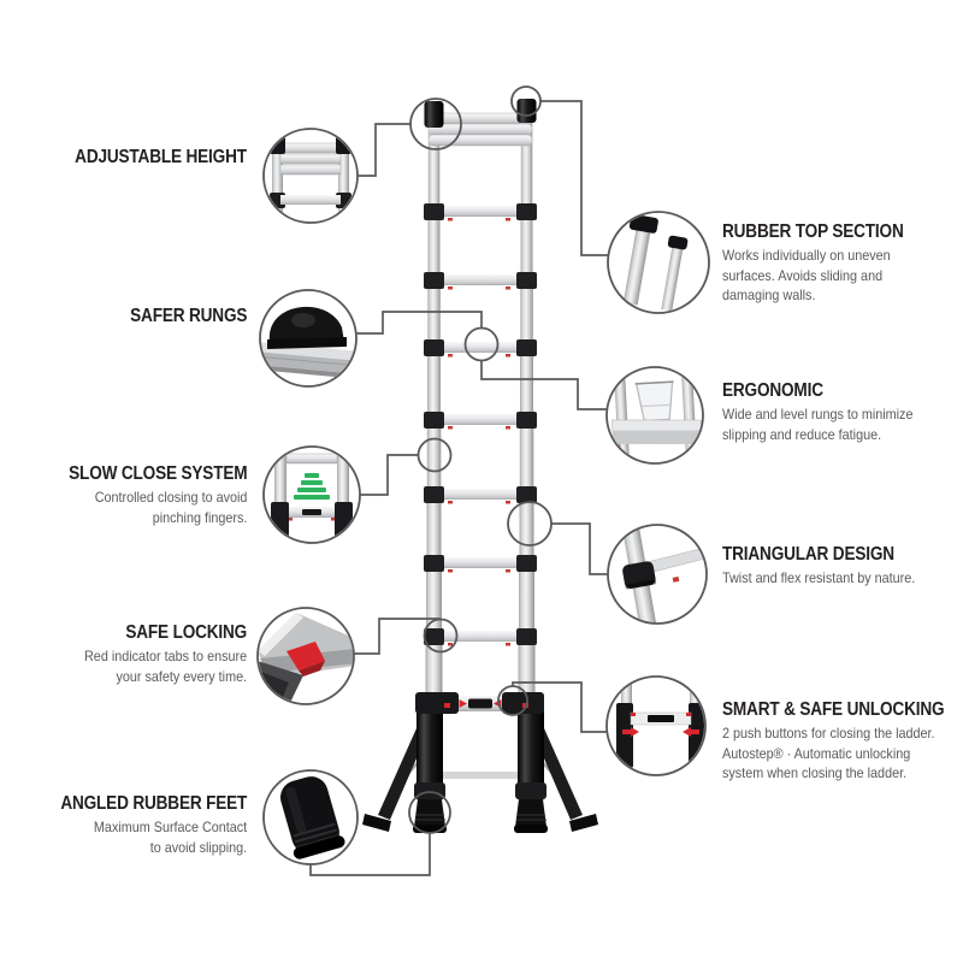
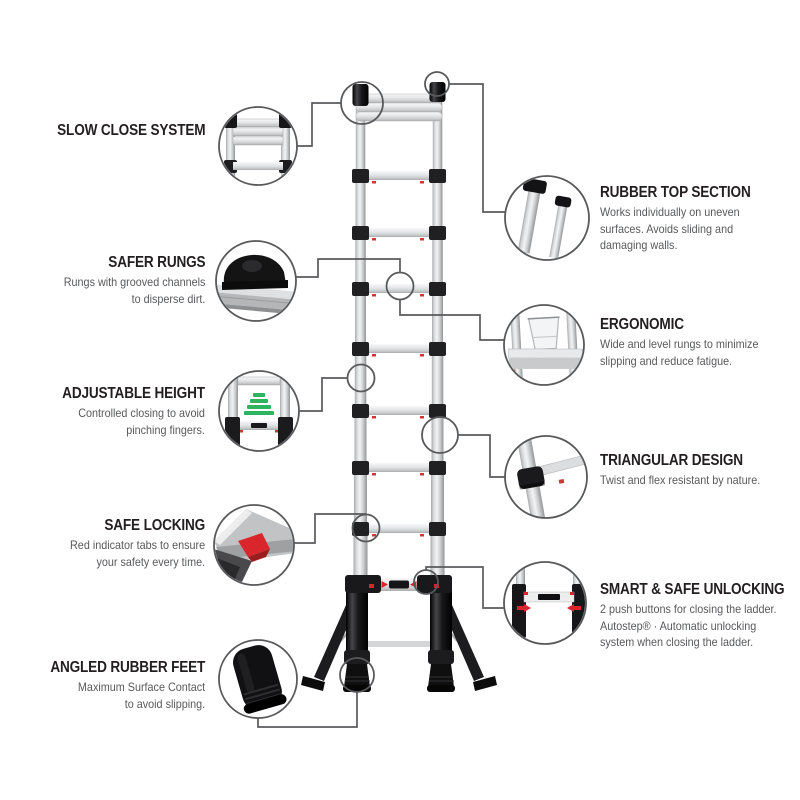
- ADJUSTABLE HEIGHT
+ SLOW CLOSE SYSTEM
  SAFER RUNGS
+ Rungs with grooved channels
+ to disperse dirt.
- SLOW CLOSE SYSTEM
+ ADJUSTABLE HEIGHT
  Controlled closing to avoid
  pinching fingers.
  SAFE LOCKING
  Red indicator tabs to ensure
  your safety every time.
  ANGLED RUBBER FEET
  Maximum Surface Contact
  to avoid slipping.
  RUBBER TOP SECTION
  Works individually on uneven
  surfaces. Avoids sliding and
  damaging walls.
  ERGONOMIC
  Wide and level rungs to minimize
  slipping and reduce fatigue.
  TRIANGULAR DESIGN
  Twist and flex resistant by nature.
  SMART & SAFE UNLOCKING
  2 push buttons for closing the ladder.
  Autostep® · Automatic unlocking
  system when closing the ladder.
